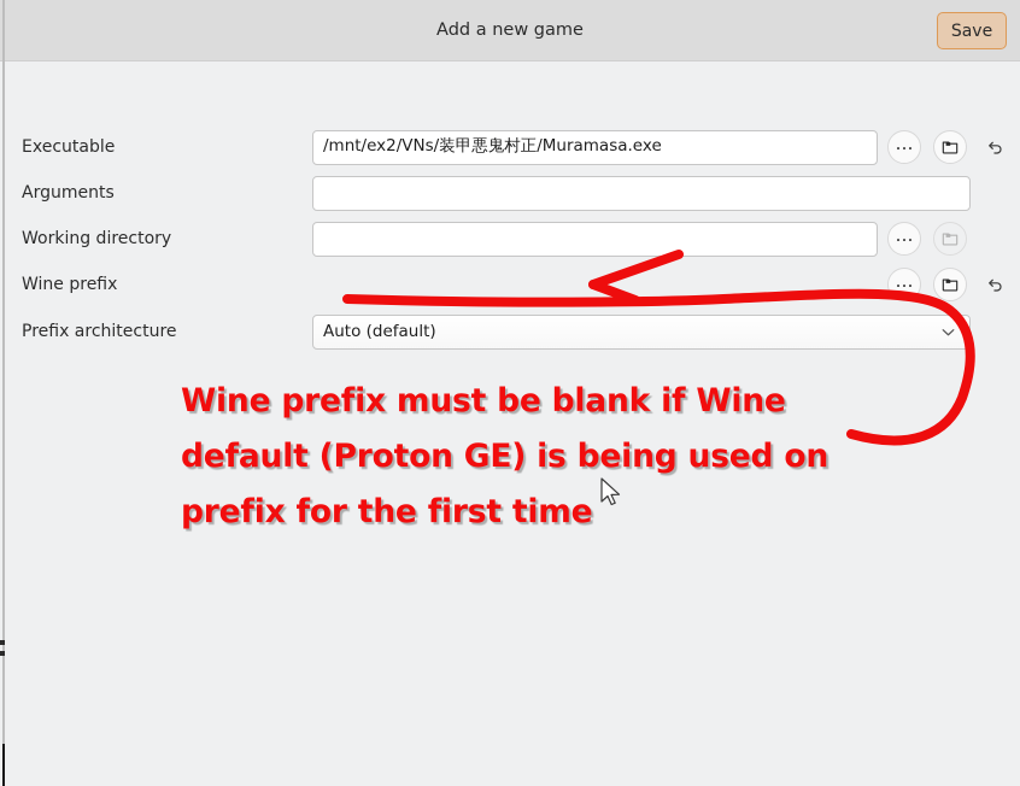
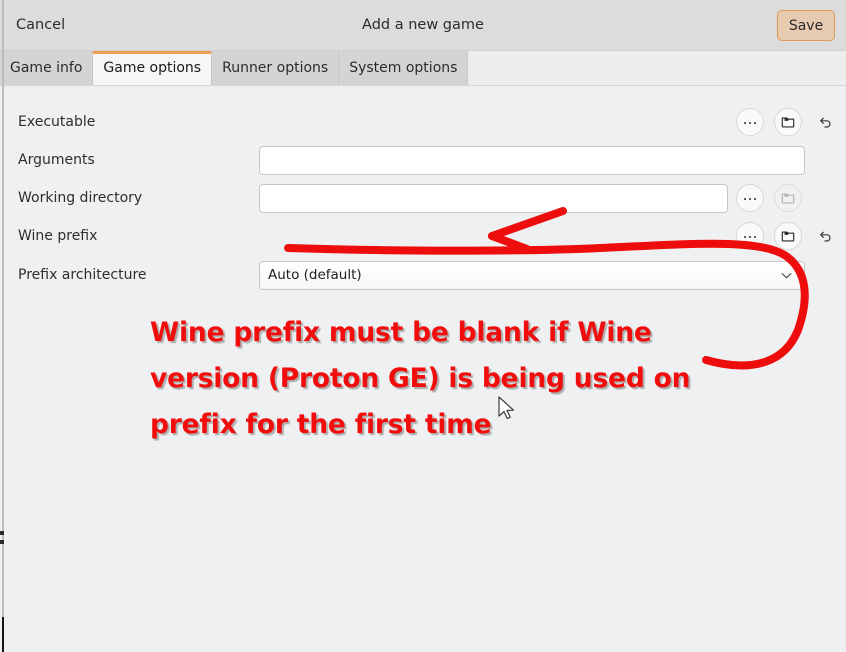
+ Cancel
  Add a new game
  Save
+ Game info
+ Game options
+ Runner options
+ System options
  Executable
- /mnt/ex2/VNs/装甲悪鬼村正/Muramasa.exe
  …
  Arguments
  Working directory
  …
  Wine prefix
  …
  Prefix architecture
  Auto (default)
- Wine prefix must be blank if Wine default (Proton GE) is being used on prefix for the first time
+ Wine prefix must be blank if Wine version (Proton GE) is being used on prefix for the first time
